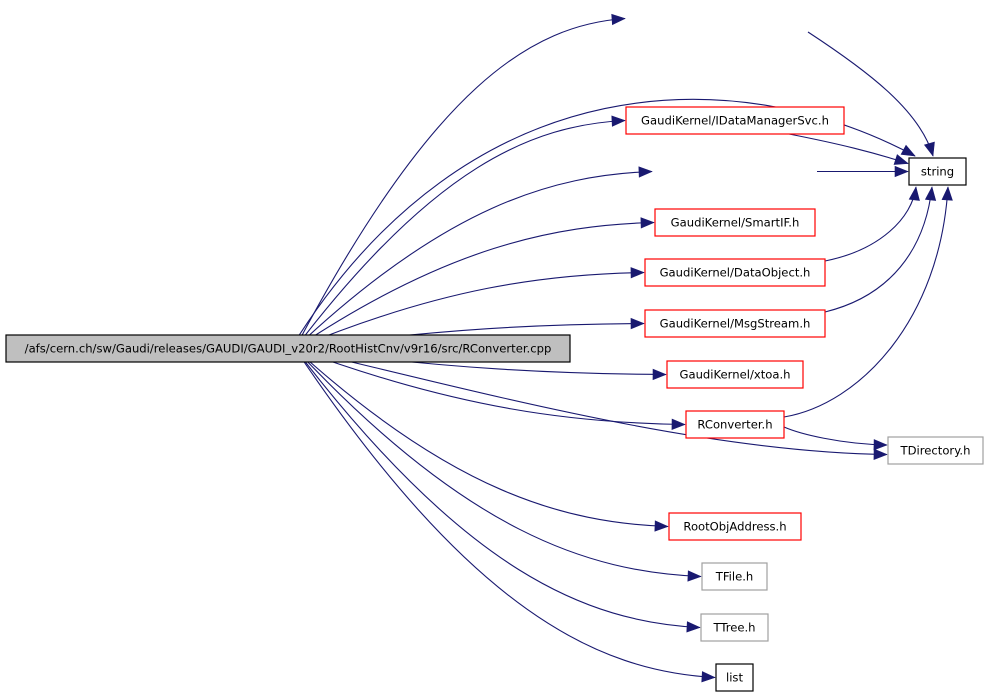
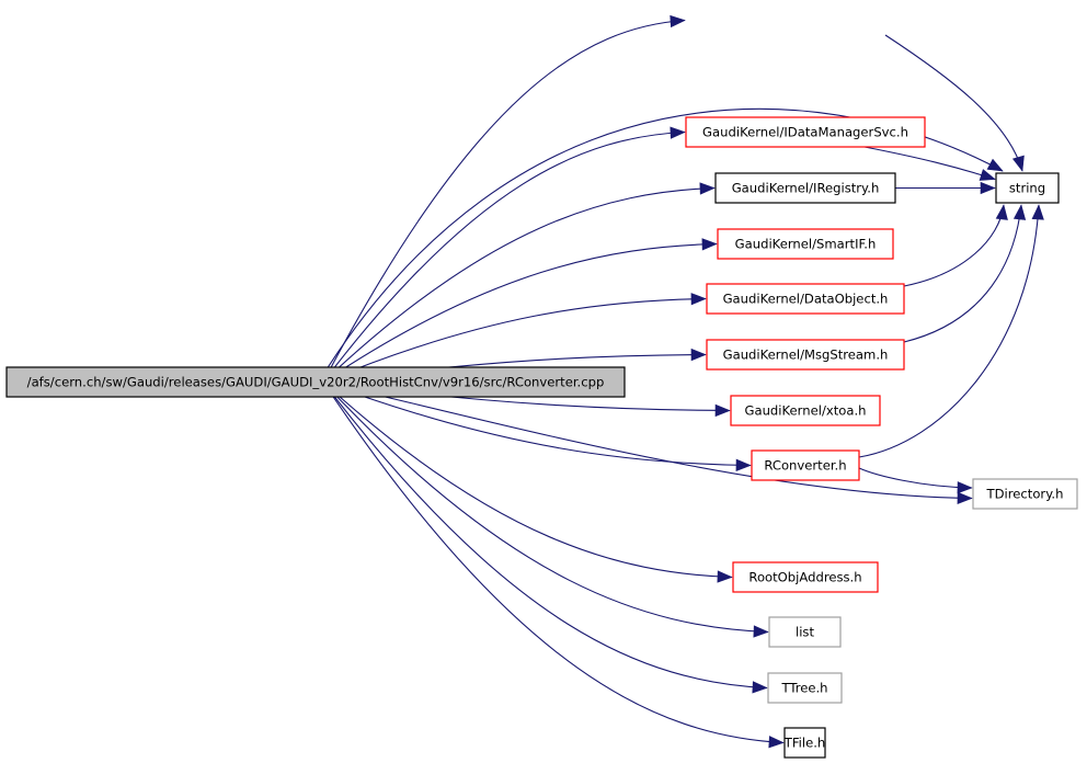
  /afs/cern.ch/sw/Gaudi/releases/GAUDI/GAUDI_v20r2/RootHistCnv/v9r16/src/RConverter.cpp
  GaudiKernel/IDataManagerSvc.h
+ GaudiKernel/IRegistry.h
  GaudiKernel/SmartIF.h
  GaudiKernel/DataObject.h
  GaudiKernel/MsgStream.h
  GaudiKernel/xtoa.h
  RConverter.h
  RootObjAddress.h
- TFile.h
+ list
  TTree.h
- list
+ TFile.h
  string
  TDirectory.h
